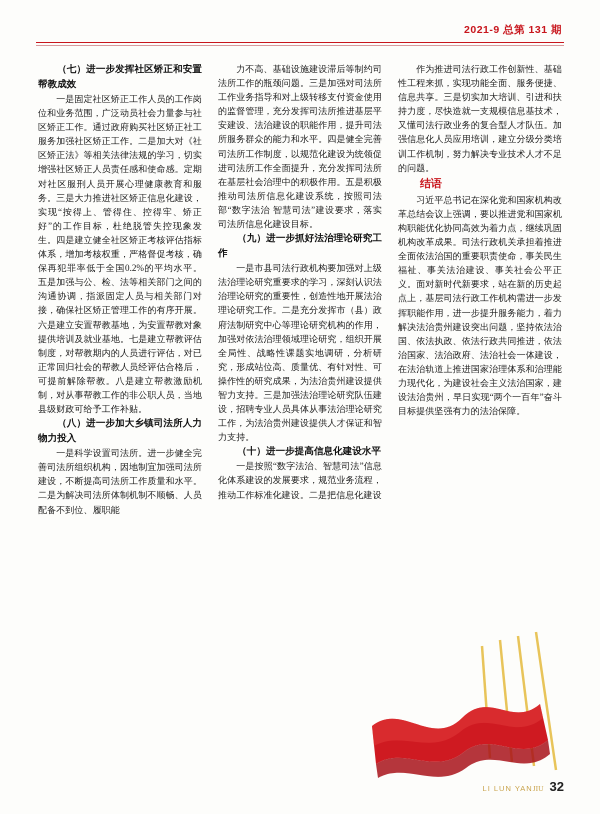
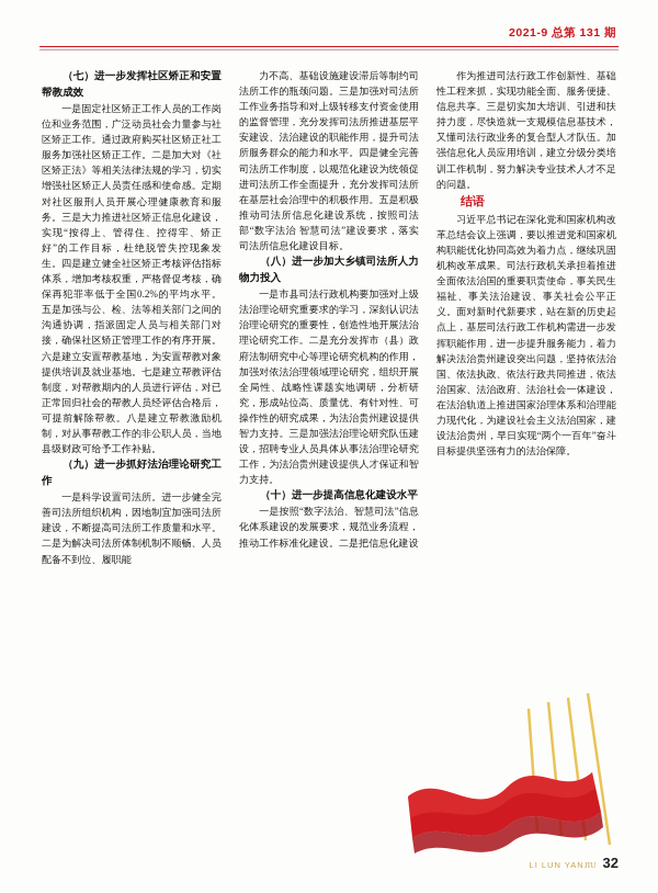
  2021-9 总第 131 期
  （七）进一步发挥社区矫正和安置帮教成效
  一是固定社区矫正工作人员的工作岗位和业务范围，广泛动员社会力量参与社区矫正工作。通过政府购买社区矫正社工服务加强社区矫正工作。二是加大对《社区矫正法》等相关法律法规的学习，切实增强社区矫正人员责任感和使命感。定期对社区服刑人员开展心理健康教育和服务。三是大力推进社区矫正信息化建设，实现“按得上、管得住、控得牢、矫正好”的工作目标，杜绝脱管失控现象发生。四是建立健全社区矫正考核评估指标体系，增加考核权重，严格督促考核，确保再犯罪率低于全国0.2%的平均水平。五是加强与公、检、法等相关部门之间的沟通协调，指派固定人员与相关部门对接，确保社区矫正管理工作的有序开展。六是建立安置帮教基地，为安置帮教对象提供培训及就业基地。七是建立帮教评估制度，对帮教期内的人员进行评估，对已正常回归社会的帮教人员经评估合格后，可提前解除帮教。八是建立帮教激励机制，对从事帮教工作的非公职人员，当地县级财政可给予工作补贴。
- （八）进一步加大乡镇司法所人力物力投入
+ （九）进一步抓好法治理论研究工作
  一是科学设置司法所。进一步健全完善司法所组织机构，因地制宜加强司法所建设，不断提高司法所工作质量和水平。二是为解决司法所体制机制不顺畅、人员配备不到位、履职能
  力不高、基础设施建设滞后等制约司法所工作的瓶颈问题。三是加强对司法所工作业务指导和对上级转移支付资金使用的监督管理，充分发挥司法所推进基层平安建设、法治建设的职能作用，提升司法所服务群众的能力和水平。四是健全完善司法所工作制度，以规范化建设为统领促进司法所工作全面提升，充分发挥司法所在基层社会治理中的积极作用。五是积极推动司法所信息化建设系统，按照司法部“数字法治 智慧司法”建设要求，落实司法所信息化建设目标。
- （九）进一步抓好法治理论研究工作
+ （八）进一步加大乡镇司法所人力物力投入
  一是市县司法行政机构要加强对上级法治理论研究重要求的学习，深刻认识法治理论研究的重要性，创造性地开展法治理论研究工作。二是充分发挥市（县）政府法制研究中心等理论研究机构的作用，加强对依法治理领域理论研究，组织开展全局性、战略性课题实地调研，分析研究，形成站位高、质量优、有针对性、可操作性的研究成果，为法治贵州建设提供智力支持。三是加强法治理论研究队伍建设，招聘专业人员具体从事法治理论研究工作，为法治贵州建设提供人才保证和智力支持。
  （十）进一步提高信息化建设水平
  一是按照“数字法治、智慧司法”信息化体系建设的发展要求，规范业务流程，推动工作标准化建设。二是把信息化建设
  作为推进司法行政工作创新性、基础性工程来抓，实现功能全面、服务便捷、信息共享。三是切实加大培训、引进和扶持力度，尽快造就一支规模信息基技术，又懂司法行政业务的复合型人才队伍。加强信息化人员应用培训，建立分级分类培训工作机制，努力解决专业技术人才不足的问题。
  结语
  习近平总书记在深化党和国家机构改革总结会议上强调，要以推进党和国家机构职能优化协同高效为着力点，继续巩固机构改革成果。司法行政机关承担着推进全面依法治国的重要职责使命，事关民生福祉、事关法治建设、事关社会公平正义。面对新时代新要求，站在新的历史起点上，基层司法行政工作机构需进一步发挥职能作用，进一步提升服务能力，着力解决法治贵州建设突出问题，坚持依法治国、依法执政、依法行政共同推进，依法治国家、法治政府、法治社会一体建设，在法治轨道上推进国家治理体系和治理能力现代化，为建设社会主义法治国家，建设法治贵州，早日实现“两个一百年”奋斗目标提供坚强有力的法治保障。
  LI LUN YANJIU
  32
